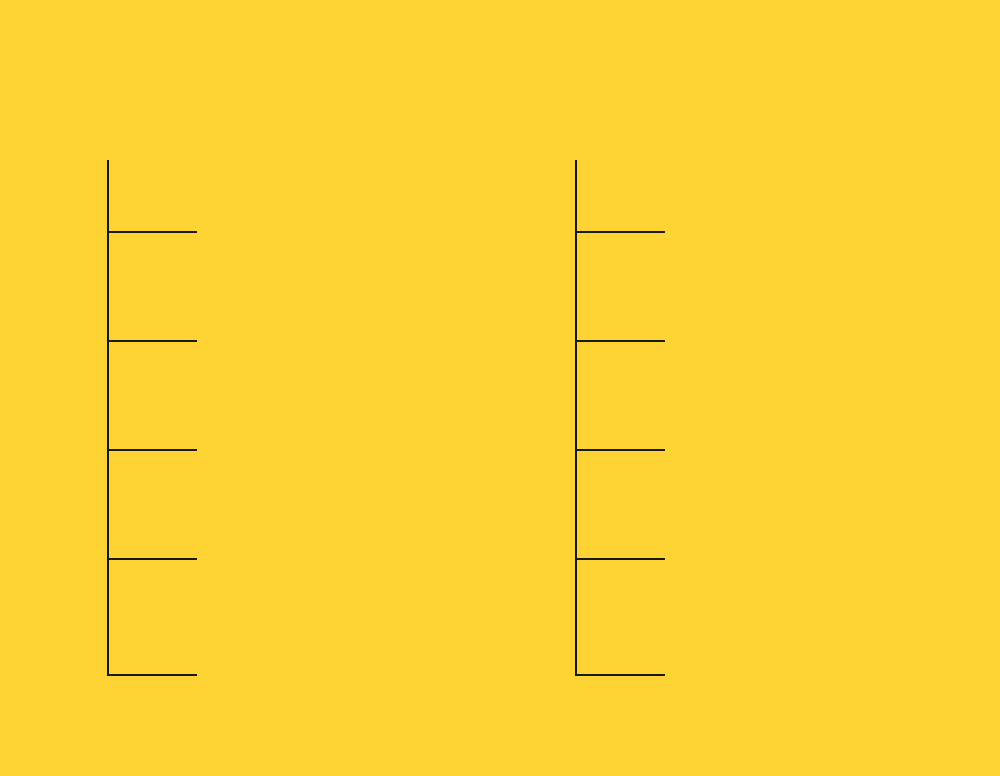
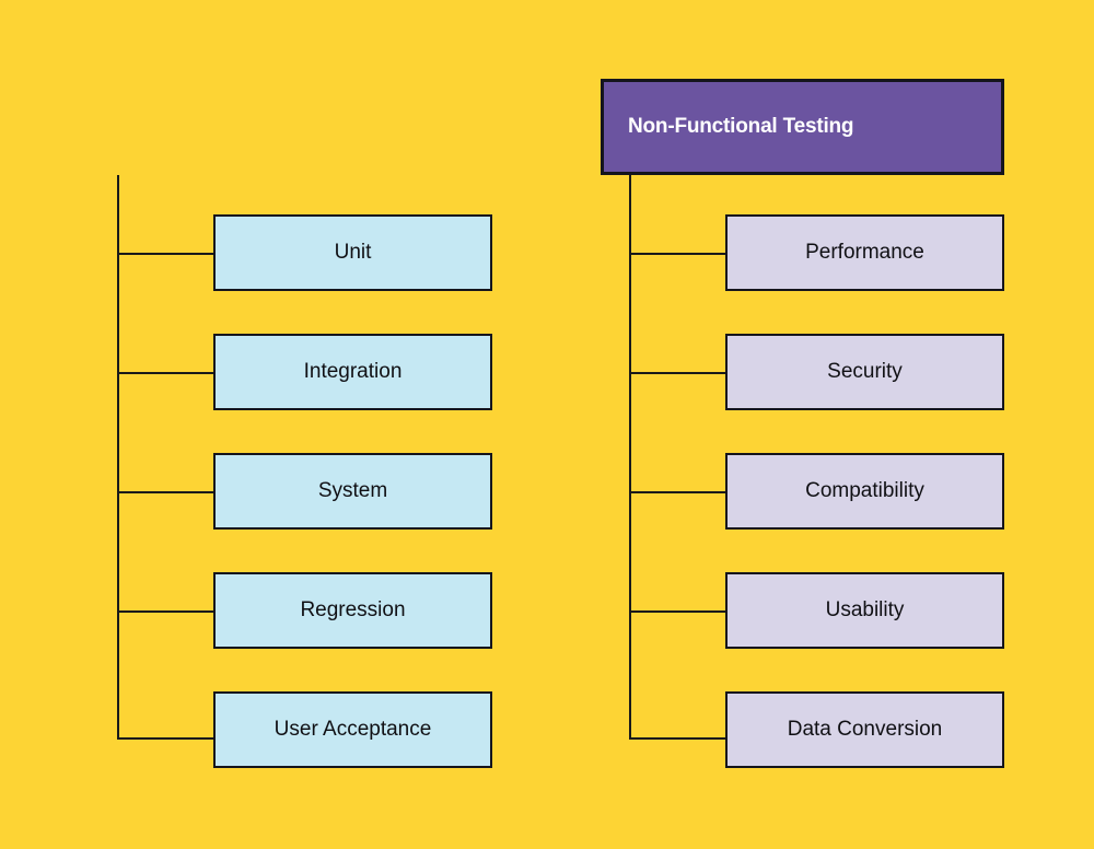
+ Unit
+ Integration
+ System
+ Regression
+ User Acceptance
+ Non-Functional Testing
+ Performance
+ Security
+ Compatibility
+ Usability
+ Data Conversion
